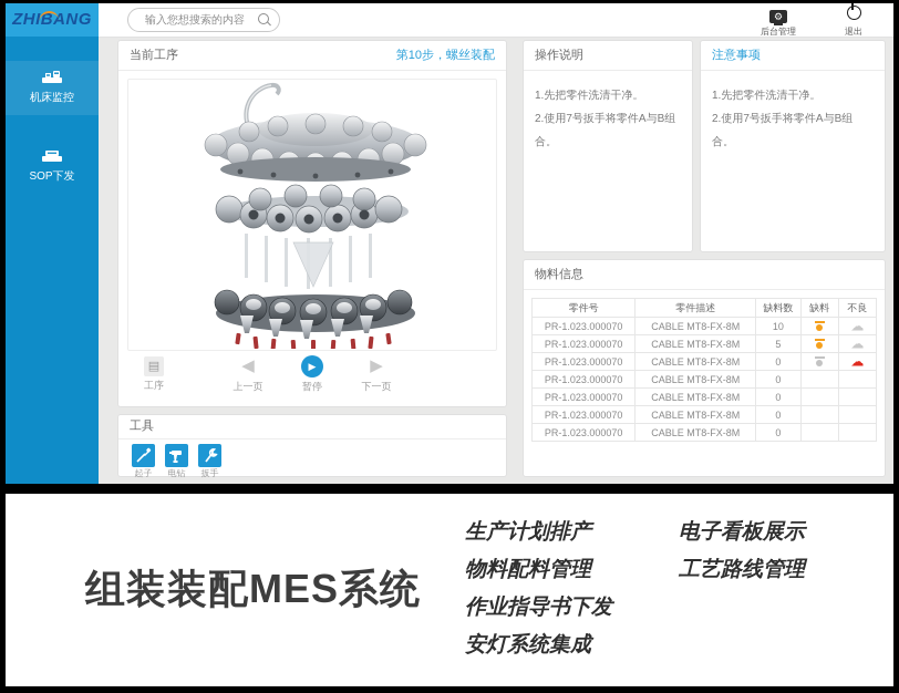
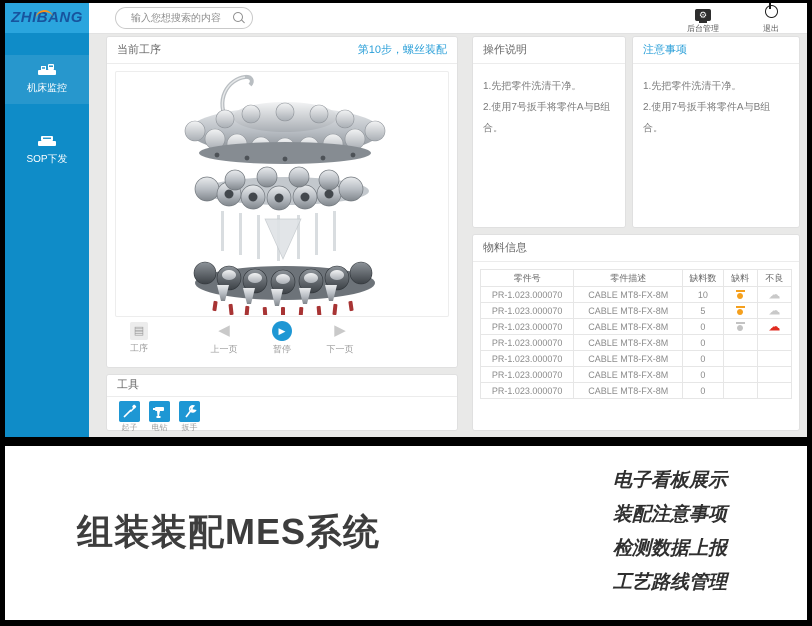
  ZHIBANG
  机床监控
  SOP下发
  输入您想搜索的内容
  ⚙
  后台管理
  退出
  当前工序
  第10步，螺丝装配
  ▤
  工序
  ◀
  上一页
  ▶
  暂停
  ▶
  下一页
  工具
  起子
  电钻
  扳手
  操作说明
  1.先把零件洗清干净。
  2.使用7号扳手将零件A与B组合。
  注意事项
  1.先把零件洗清干净。
  2.使用7号扳手将零件A与B组合。
  物料信息
  零件号	零件描述	缺料数	缺料	不良
  PR-1.023.000070	CABLE MT8-FX-8M	10		☁
  PR-1.023.000070	CABLE MT8-FX-8M	5		☁
  PR-1.023.000070	CABLE MT8-FX-8M	0		☁
  PR-1.023.000070	CABLE MT8-FX-8M	0
  PR-1.023.000070	CABLE MT8-FX-8M	0
  PR-1.023.000070	CABLE MT8-FX-8M	0
  PR-1.023.000070	CABLE MT8-FX-8M	0
  组装装配MES系统
- 生产计划排产
- 物料配料管理
- 作业指导书下发
- 安灯系统集成
  电子看板展示
+ 装配注意事项
+ 检测数据上报
  工艺路线管理
